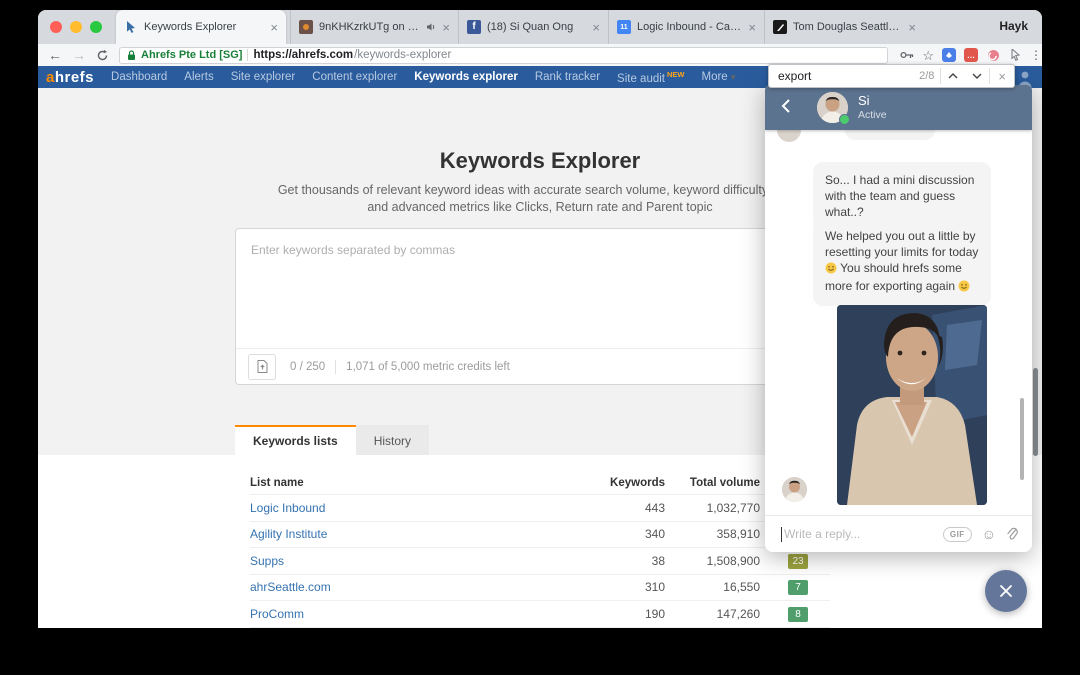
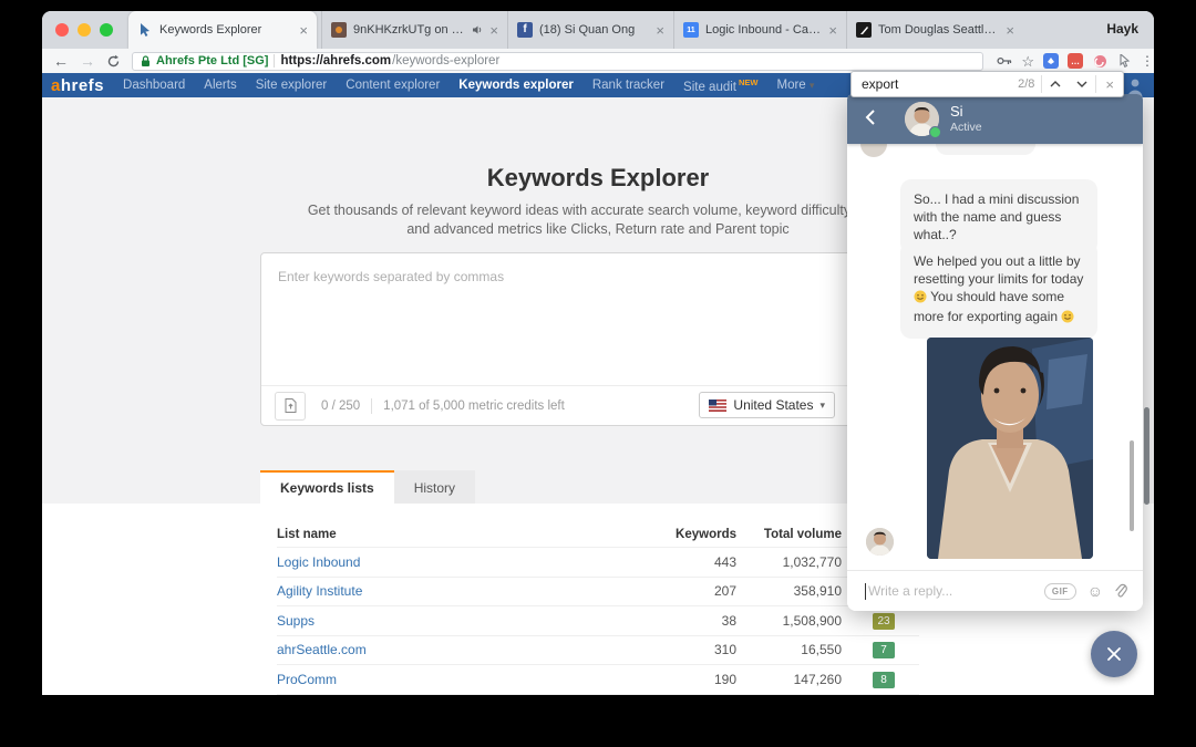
  Keywords Explorer
  ×
  9nKHKzrkUTg on yo
  ×
  f
  (18) Si Quan Ong
  ×
  Logic Inbound - Calen
  ×
  Tom Douglas Seattle K
  ×
  Hayk
  ←
  →
  Ahrefs Pte Ltd [SG]
  https://ahrefs.com
  /keywords-explorer
  ☆
  …
  ⋮
  ahrefs
  Dashboard
  Alerts
  Site explorer
  Content explorer
  Keywords explorer
  Rank tracker
  Site audit NEW
  More ▾
  Keywords Explorer
  Get thousands of relevant keyword ideas with accurate search volume, keyword difficult
  and advanced metrics like Clicks, Return rate and Parent topic
  Enter keywords separated by commas
  0 / 250
  1,071 of 5,000 metric credits left
+ United States
+ ▾
  Keywords lists
  History
  List name
  Keywords
  Total volume
  Logic Inbound
  443
  1,032,770
  Agility Institute
- 340
+ 207
  358,910
  Supps
  38
  1,508,900
  23
  ahrSeattle.com
  310
  16,550
  7
  ProComm
  190
  147,260
  8
  export
  2/8
  ×
- So... I had a mini discussion with the team and guess what..?
+ So... I had a mini discussion with the name and guess what..?
- We helped you out a little by resetting your limits for today You should hrefs some more for exporting again
+ We helped you out a little by resetting your limits for today You should have some more for exporting again
  Si
  Active
  Write a reply...
  GIF
  ☺
